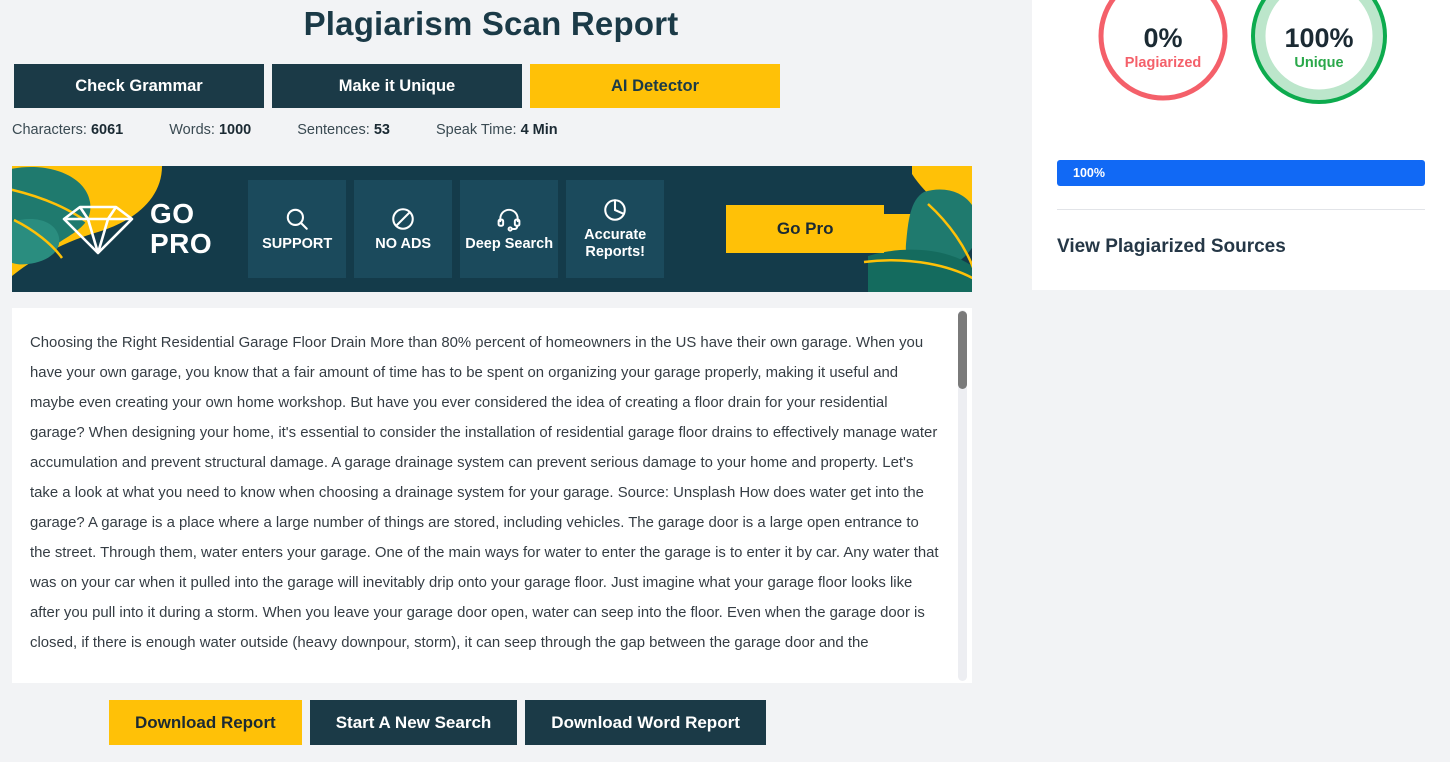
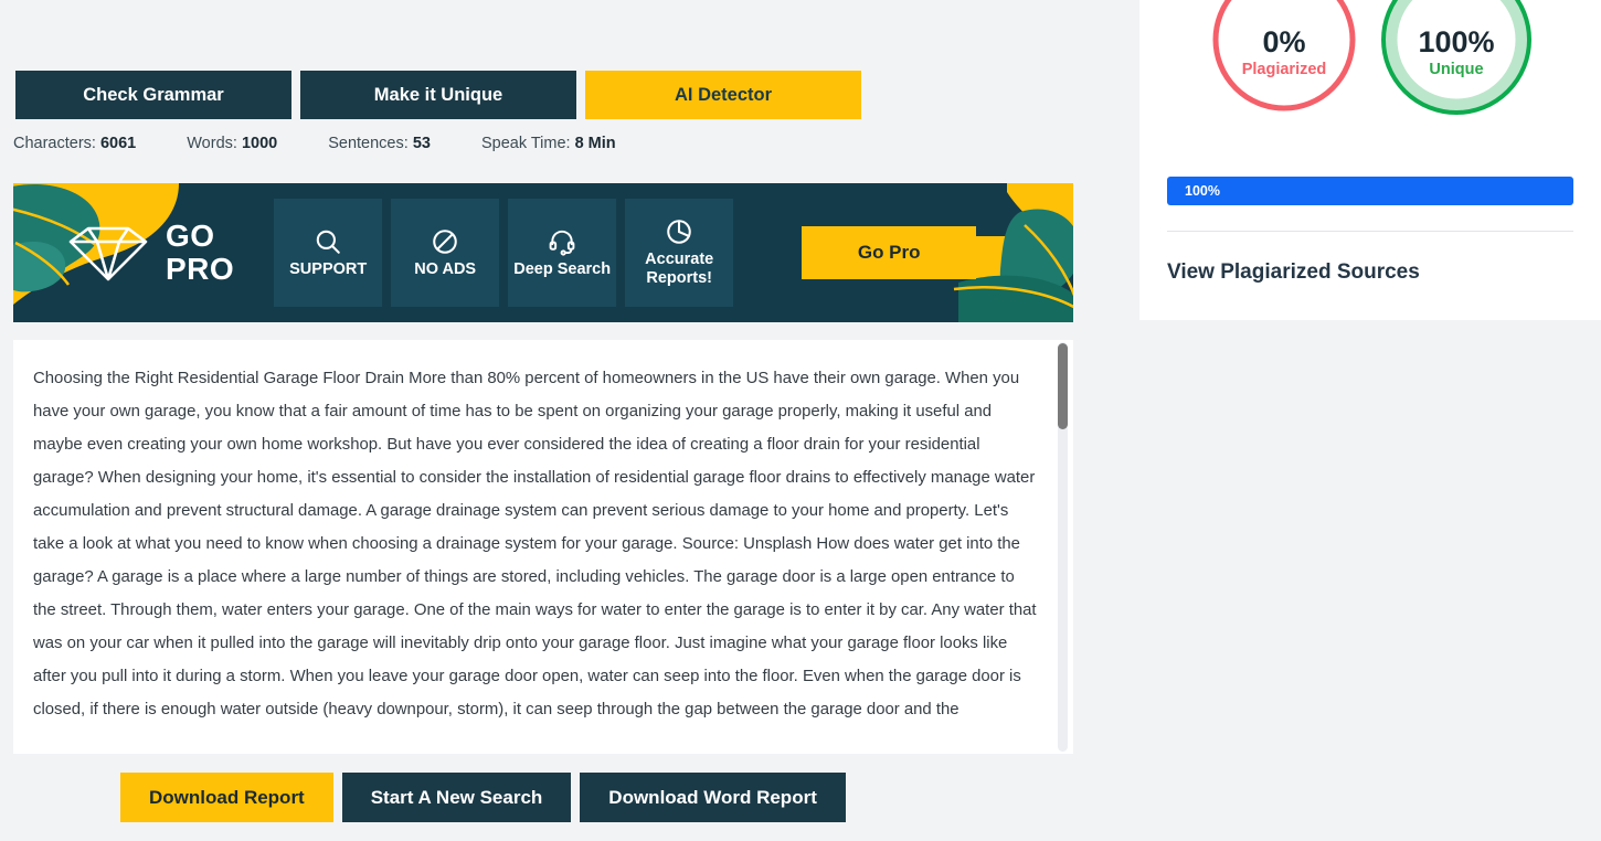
- Plagiarism Scan Report
  Check Grammar
  Make it Unique
  AI Detector
  Characters: 6061
  Words: 1000
  Sentences: 53
- Speak Time: 4 Min
+ Speak Time: 8 Min
  GO
  PRO
  SUPPORT
  NO ADS
  Deep Search
  Accurate Reports!
  Go Pro
  Choosing the Right Residential Garage Floor Drain More than 80% percent of homeowners in the US have their own garage. When you have your own garage, you know that a fair amount of time has to be spent on organizing your garage properly, making it useful and maybe even creating your own home workshop. But have you ever considered the idea of creating a floor drain for your residential garage? When designing your home, it's essential to consider the installation of residential garage floor drains to effectively manage water accumulation and prevent structural damage. A garage drainage system can prevent serious damage to your home and property. Let's take a look at what you need to know when choosing a drainage system for your garage. Source: Unsplash How does water get into the garage? A garage is a place where a large number of things are stored, including vehicles. The garage door is a large open entrance to the street. Through them, water enters your garage. One of the main ways for water to enter the garage is to enter it by car. Any water that was on your car when it pulled into the garage will inevitably drip onto your garage floor. Just imagine what your garage floor looks like after you pull into it during a storm. When you leave your garage door open, water can seep into the floor. Even when the garage door is closed, if there is enough water outside (heavy downpour, storm), it can seep through the gap between the garage door and the
  Download Report
  Start A New Search
  Download Word Report
  0%
  Plagiarized
  100%
  Unique
  100%
  View Plagiarized Sources
